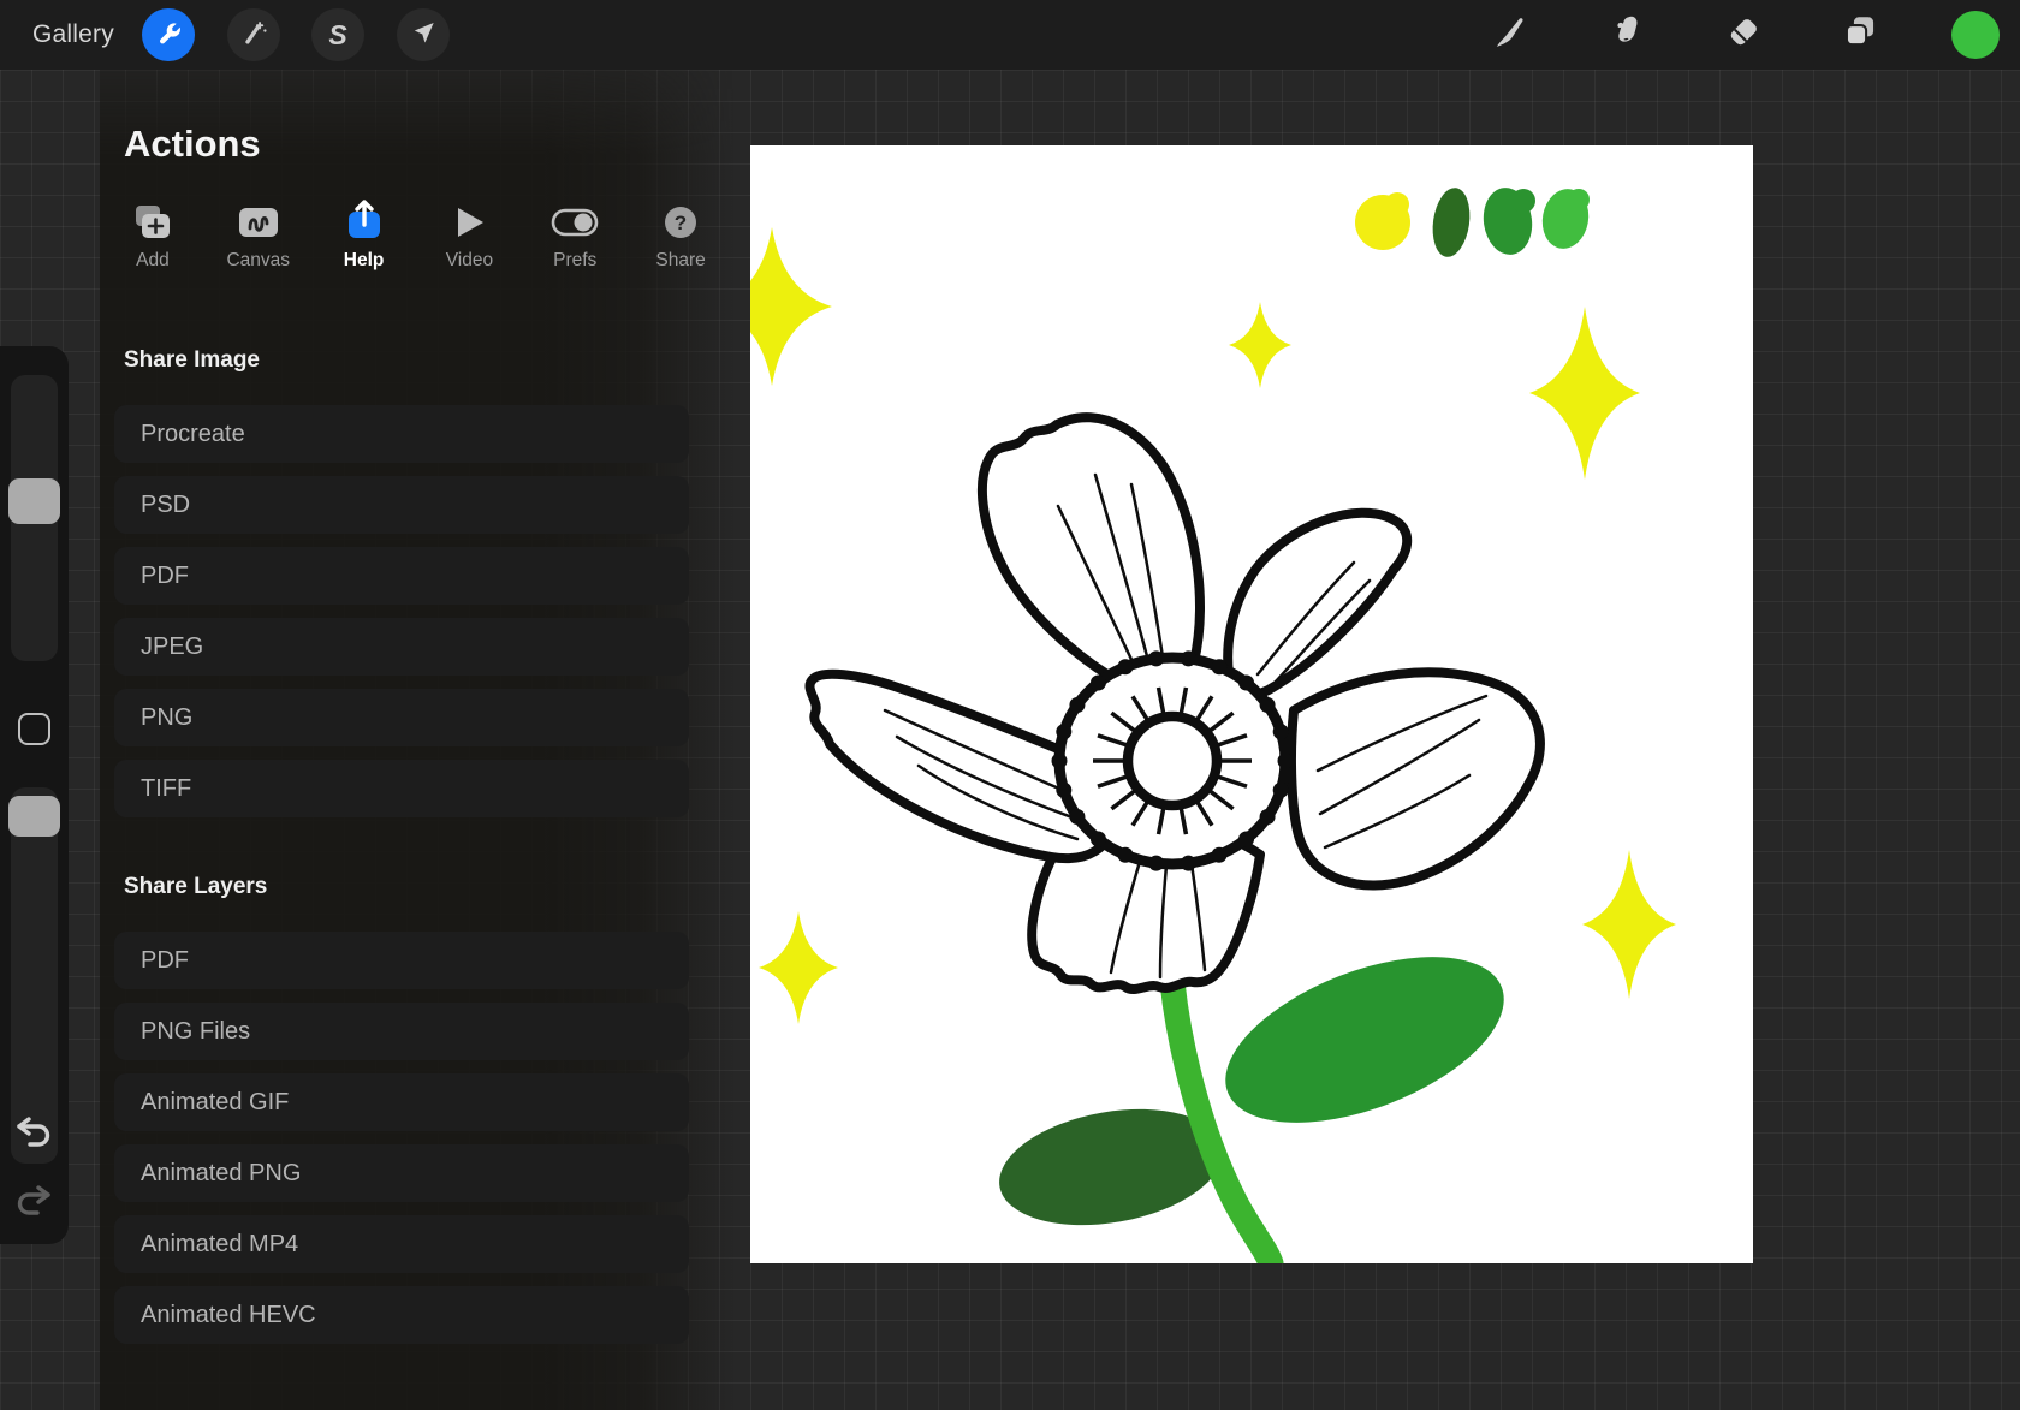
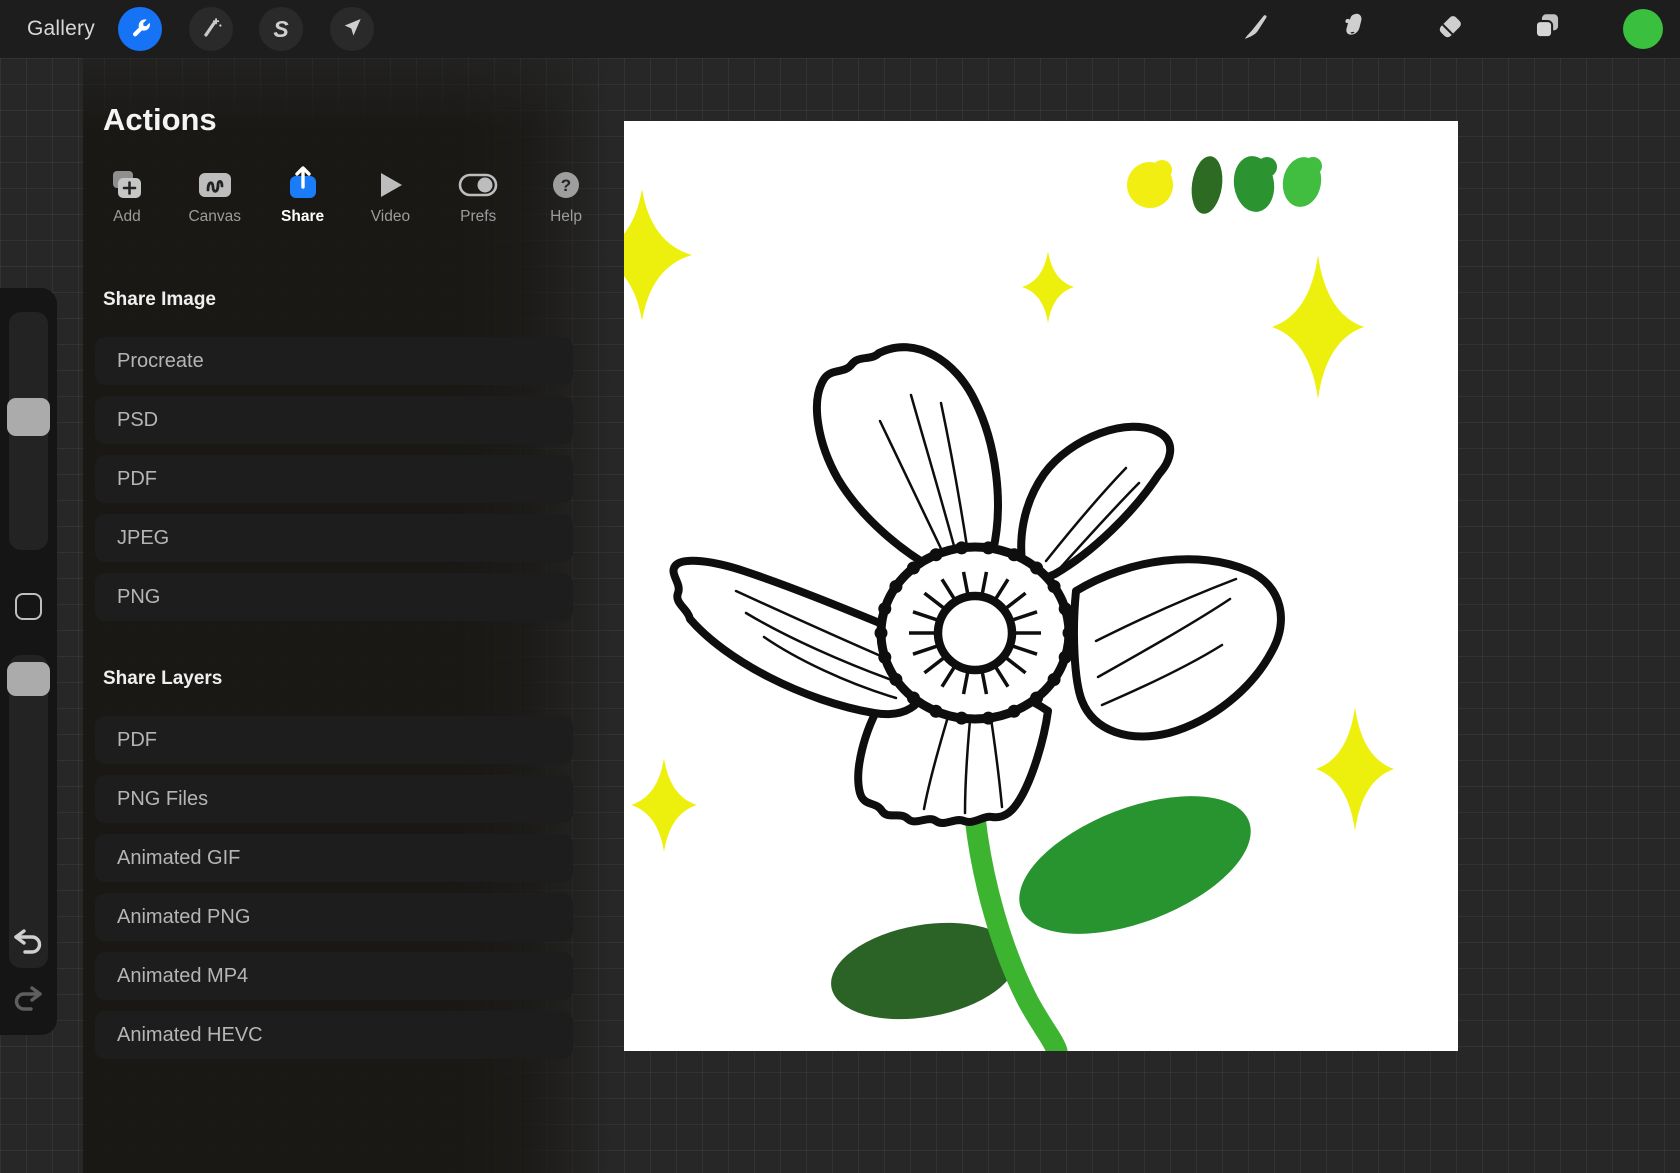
  Gallery
  S
  Actions
  Add
  Canvas
- Help
+ Share
  Video
  Prefs
  ?
- Share
+ Help
  Share Image
  Procreate
  PSD
  PDF
  JPEG
  PNG
- TIFF
  Share Layers
  PDF
  PNG Files
  Animated GIF
  Animated PNG
  Animated MP4
  Animated HEVC
